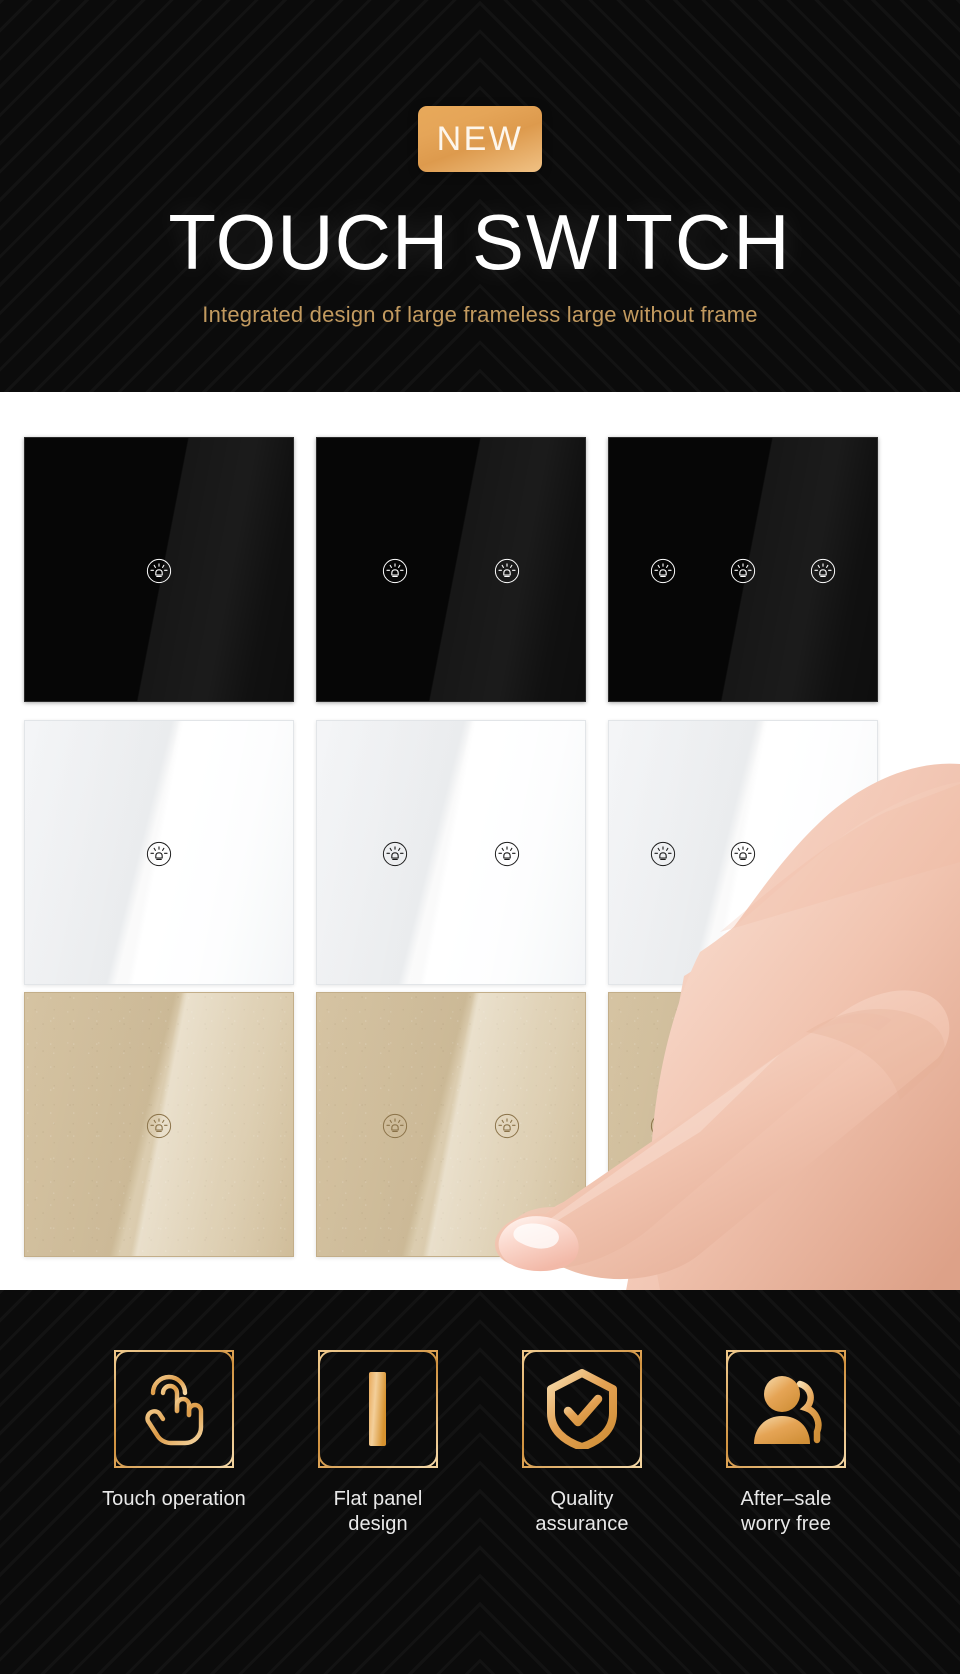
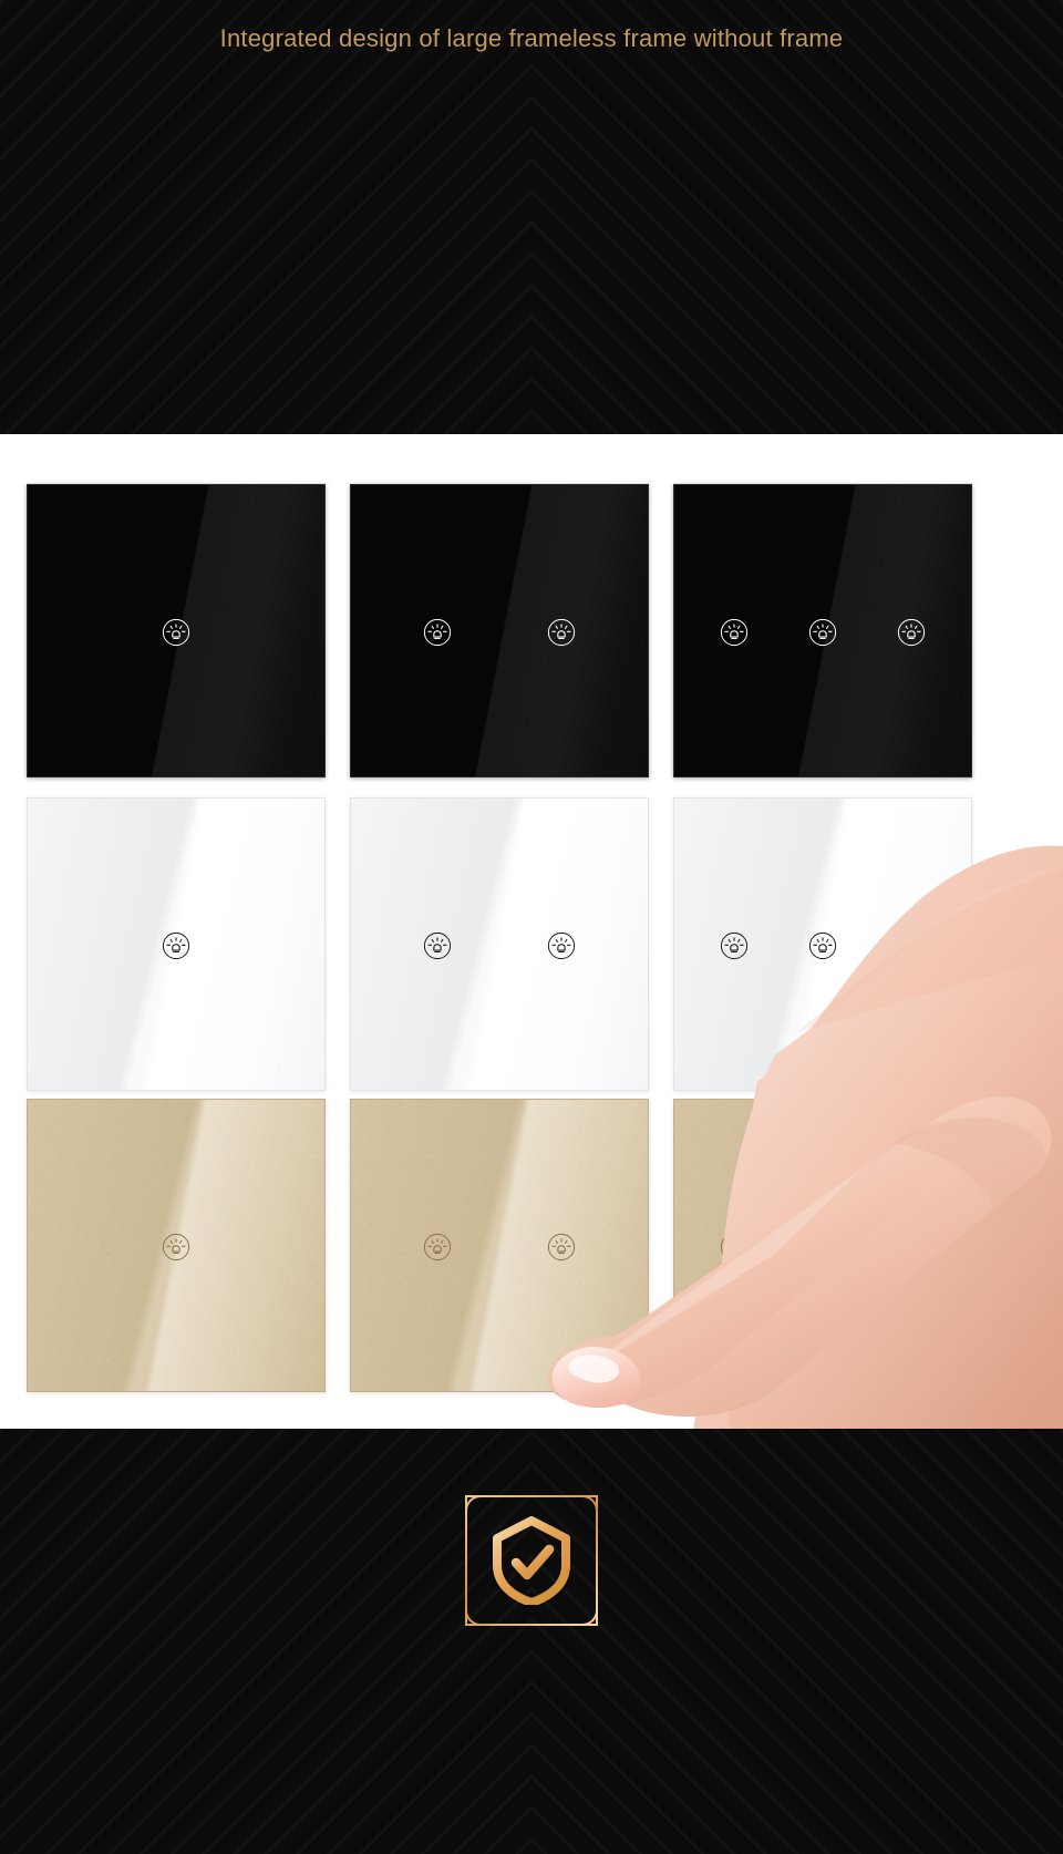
- NEW
- TOUCH SWITCH
- Integrated design of large frameless large without frame
+ Integrated design of large frameless frame without frame
- Touch operation
- Flat panel design
- Quality assurance
- After–sale
- worry free
